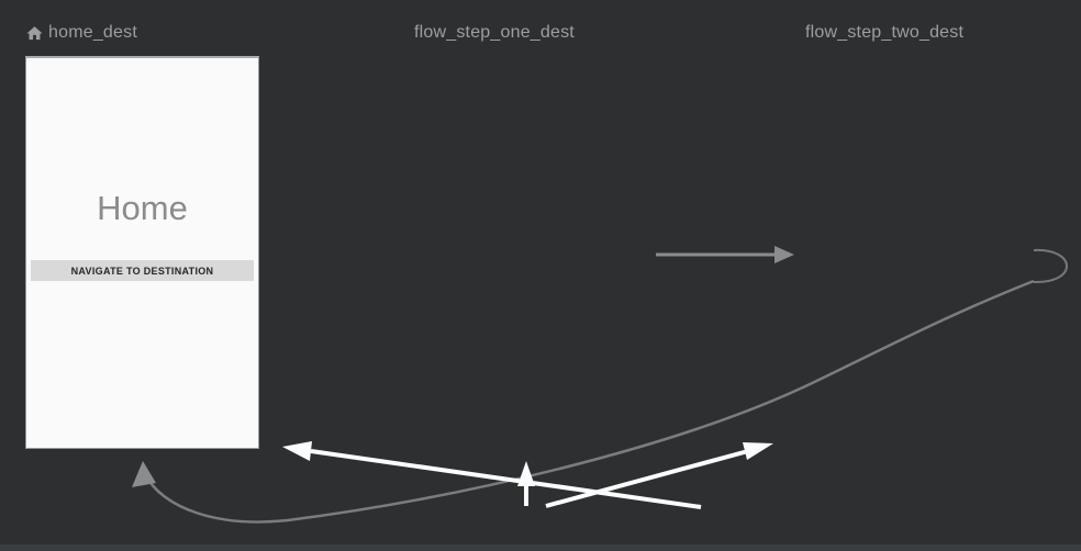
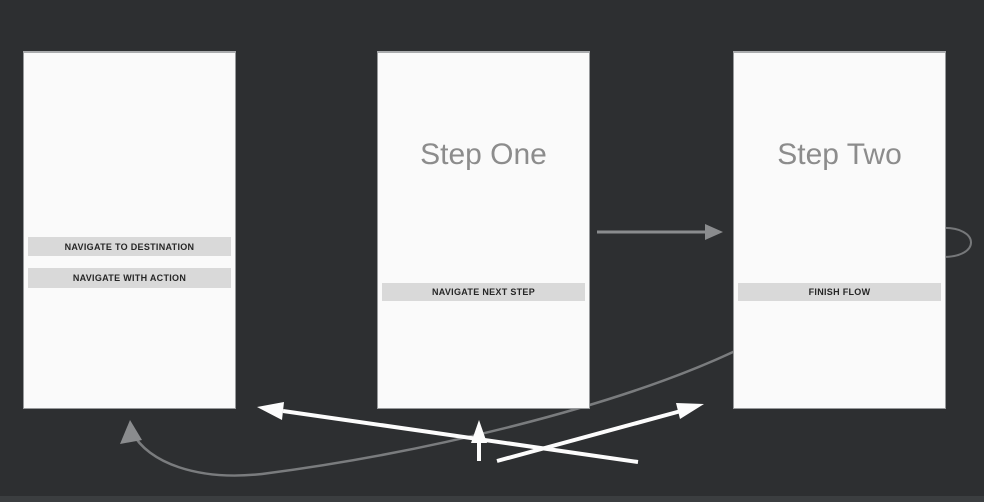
- home_dest
- flow_step_one_dest
- flow_step_two_dest
- Home
  NAVIGATE TO DESTINATION
+ NAVIGATE WITH ACTION
+ Step One
+ NAVIGATE NEXT STEP
+ Step Two
+ FINISH FLOW
